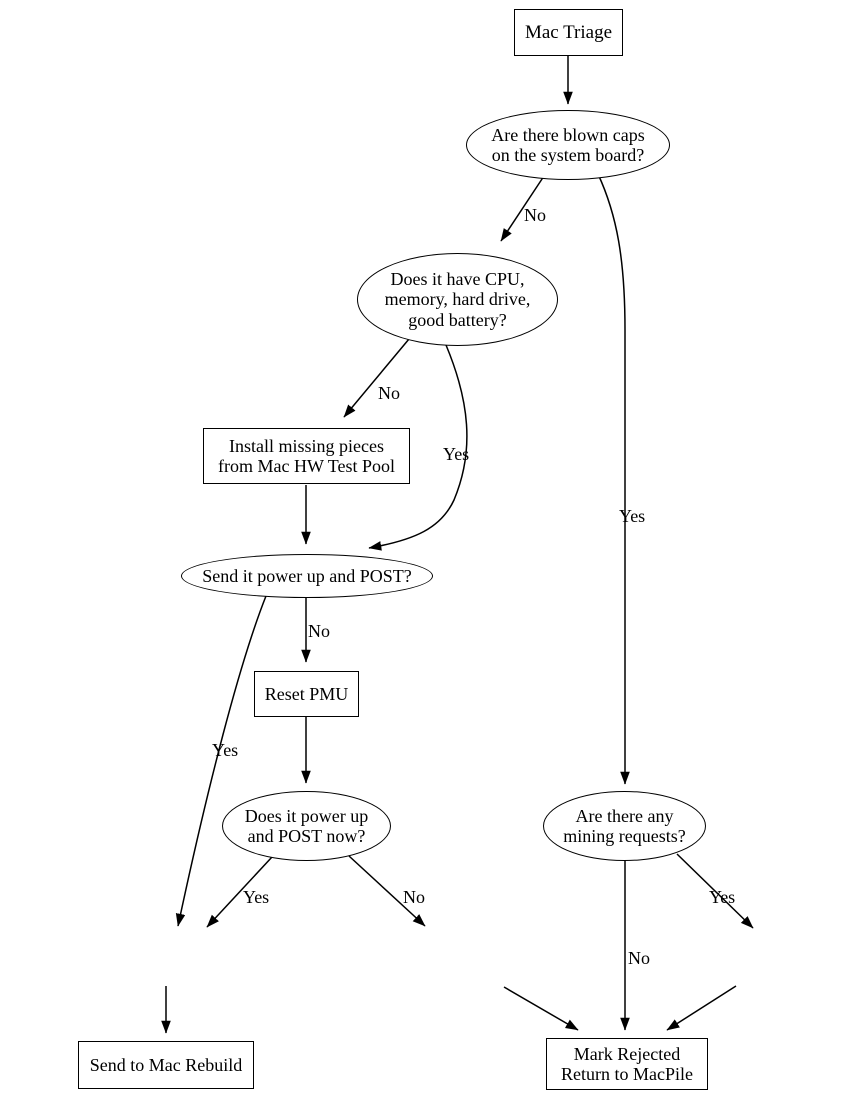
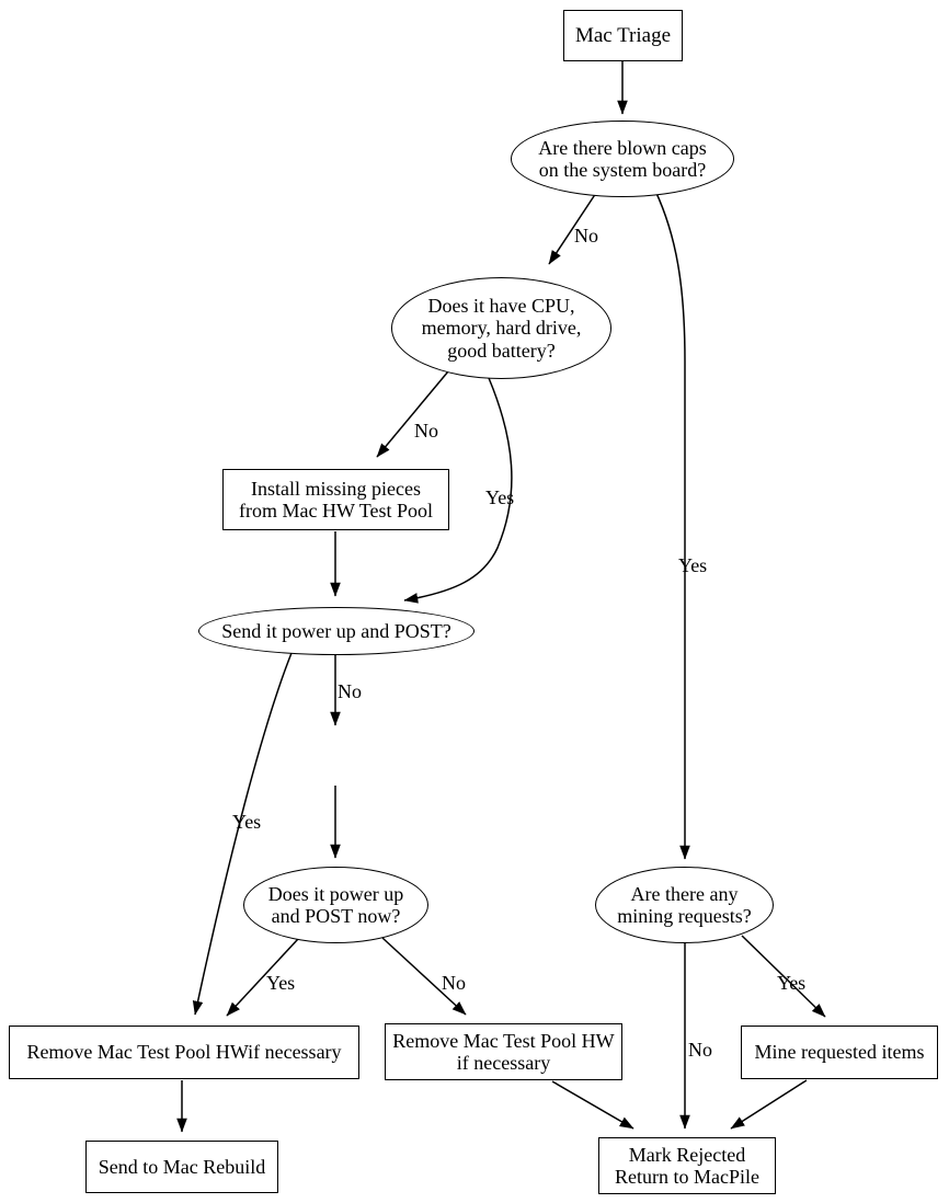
  Mac Triage
  Are there blown caps
  on the system board?
  Does it have CPU,
  memory, hard drive,
  good battery?
  Install missing pieces
  from Mac HW Test Pool
  Send it power up and POST?
- Reset PMU
  Does it power up
  and POST now?
  Are there any
  mining requests?
+ Remove Mac Test Pool HWif necessary
+ Remove Mac Test Pool HW
+ if necessary
+ Mine requested items
  Send to Mac Rebuild
  Mark Rejected
  Return to MacPile
  No
  Yes
  No
  Yes
  No
  Yes
  Yes
  No
  No
  Yes
